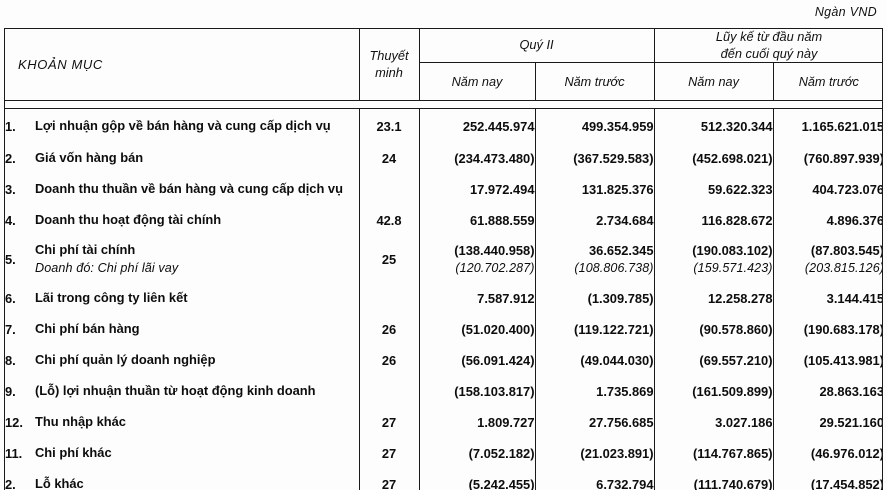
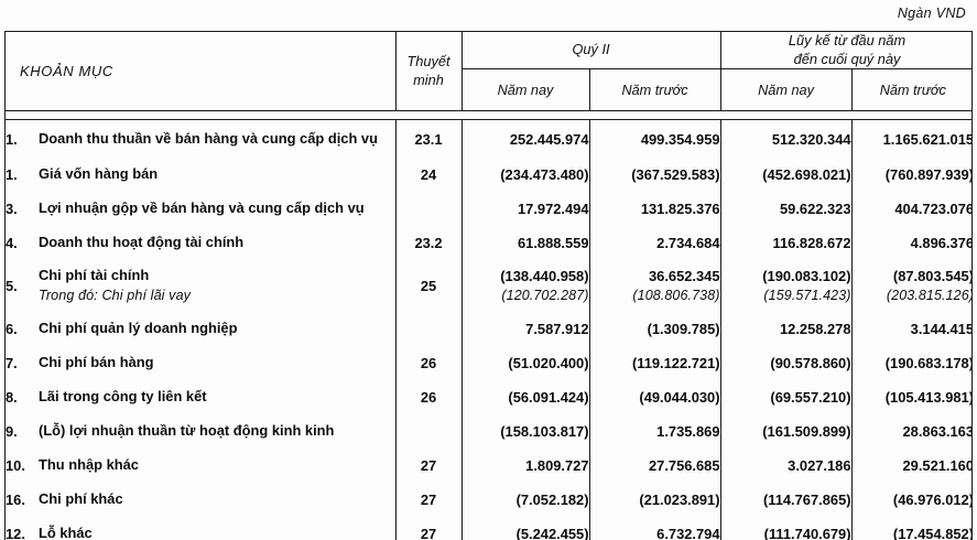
  Ngàn VND
  KHOẢN MỤC	Thuyết minh	Quý II	Lũy kế từ đầu năm đến cuối quý này
  Năm nay	Năm trước	Năm nay	Năm trước
- 1.	Lợi nhuận gộp về bán hàng và cung cấp dịch vụ	23.1	252.445.974	499.354.959	512.320.344	1.165.621.015
+ 1.	Doanh thu thuần về bán hàng và cung cấp dịch vụ	23.1	252.445.974	499.354.959	512.320.344	1.165.621.015
- 2.	Giá vốn hàng bán	24	(234.473.480)	(367.529.583)	(452.698.021)	(760.897.939)
+ 1.	Giá vốn hàng bán	24	(234.473.480)	(367.529.583)	(452.698.021)	(760.897.939)
- 3.	Doanh thu thuần về bán hàng và cung cấp dịch vụ		17.972.494	131.825.376	59.622.323	404.723.076
+ 3.	Lợi nhuận gộp về bán hàng và cung cấp dịch vụ		17.972.494	131.825.376	59.622.323	404.723.076
- 4.	Doanh thu hoạt động tài chính	42.8	61.888.559	2.734.684	116.828.672	4.896.376
+ 4.	Doanh thu hoạt động tài chính	23.2	61.888.559	2.734.684	116.828.672	4.896.376
- 5.	Chi phí tài chínhDoanh đó: Chi phí lãi vay	25	(138.440.958)(120.702.287)	36.652.345(108.806.738)	(190.083.102)(159.571.423)	(87.803.545)(203.815.126)
+ 5.	Chi phí tài chínhTrong đó: Chi phí lãi vay	25	(138.440.958)(120.702.287)	36.652.345(108.806.738)	(190.083.102)(159.571.423)	(87.803.545)(203.815.126)
- 6.	Lãi trong công ty liên kết		7.587.912	(1.309.785)	12.258.278	3.144.415
+ 6.	Chi phí quản lý doanh nghiệp		7.587.912	(1.309.785)	12.258.278	3.144.415
  7.	Chi phí bán hàng	26	(51.020.400)	(119.122.721)	(90.578.860)	(190.683.178)
- 8.	Chi phí quản lý doanh nghiệp	26	(56.091.424)	(49.044.030)	(69.557.210)	(105.413.981)
+ 8.	Lãi trong công ty liên kết	26	(56.091.424)	(49.044.030)	(69.557.210)	(105.413.981)
- 9.	(Lỗ) lợi nhuận thuần từ hoạt động kinh doanh		(158.103.817)	1.735.869	(161.509.899)	28.863.163
+ 9.	(Lỗ) lợi nhuận thuần từ hoạt động kinh kinh		(158.103.817)	1.735.869	(161.509.899)	28.863.163
- 12.	Thu nhập khác	27	1.809.727	27.756.685	3.027.186	29.521.160
+ 10.	Thu nhập khác	27	1.809.727	27.756.685	3.027.186	29.521.160
- 11.	Chi phí khác	27	(7.052.182)	(21.023.891)	(114.767.865)	(46.976.012)
+ 16.	Chi phí khác	27	(7.052.182)	(21.023.891)	(114.767.865)	(46.976.012)
- 2.	Lỗ khác	27	(5.242.455)	6.732.794	(111.740.679)	(17.454.852)
+ 12.	Lỗ khác	27	(5.242.455)	6.732.794	(111.740.679)	(17.454.852)
